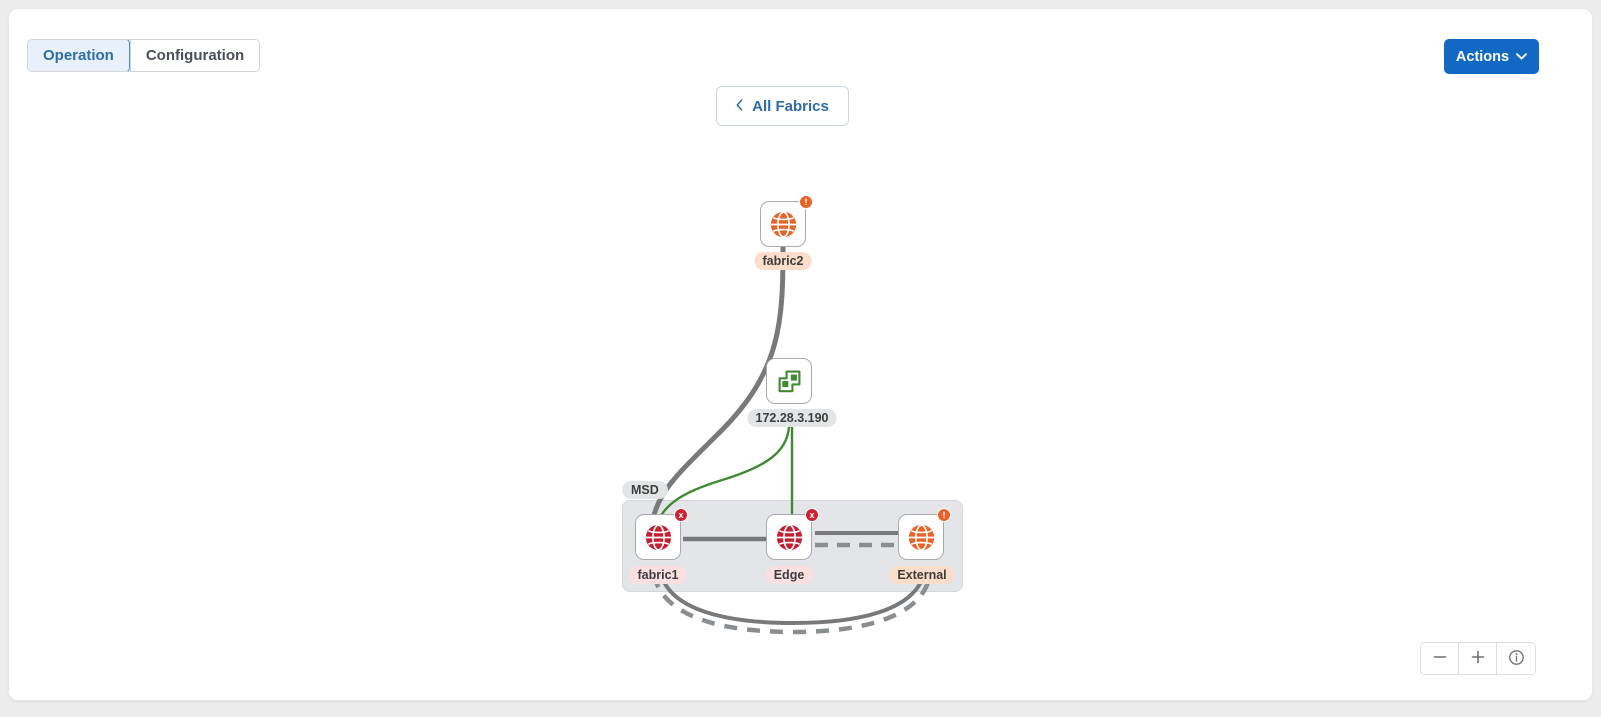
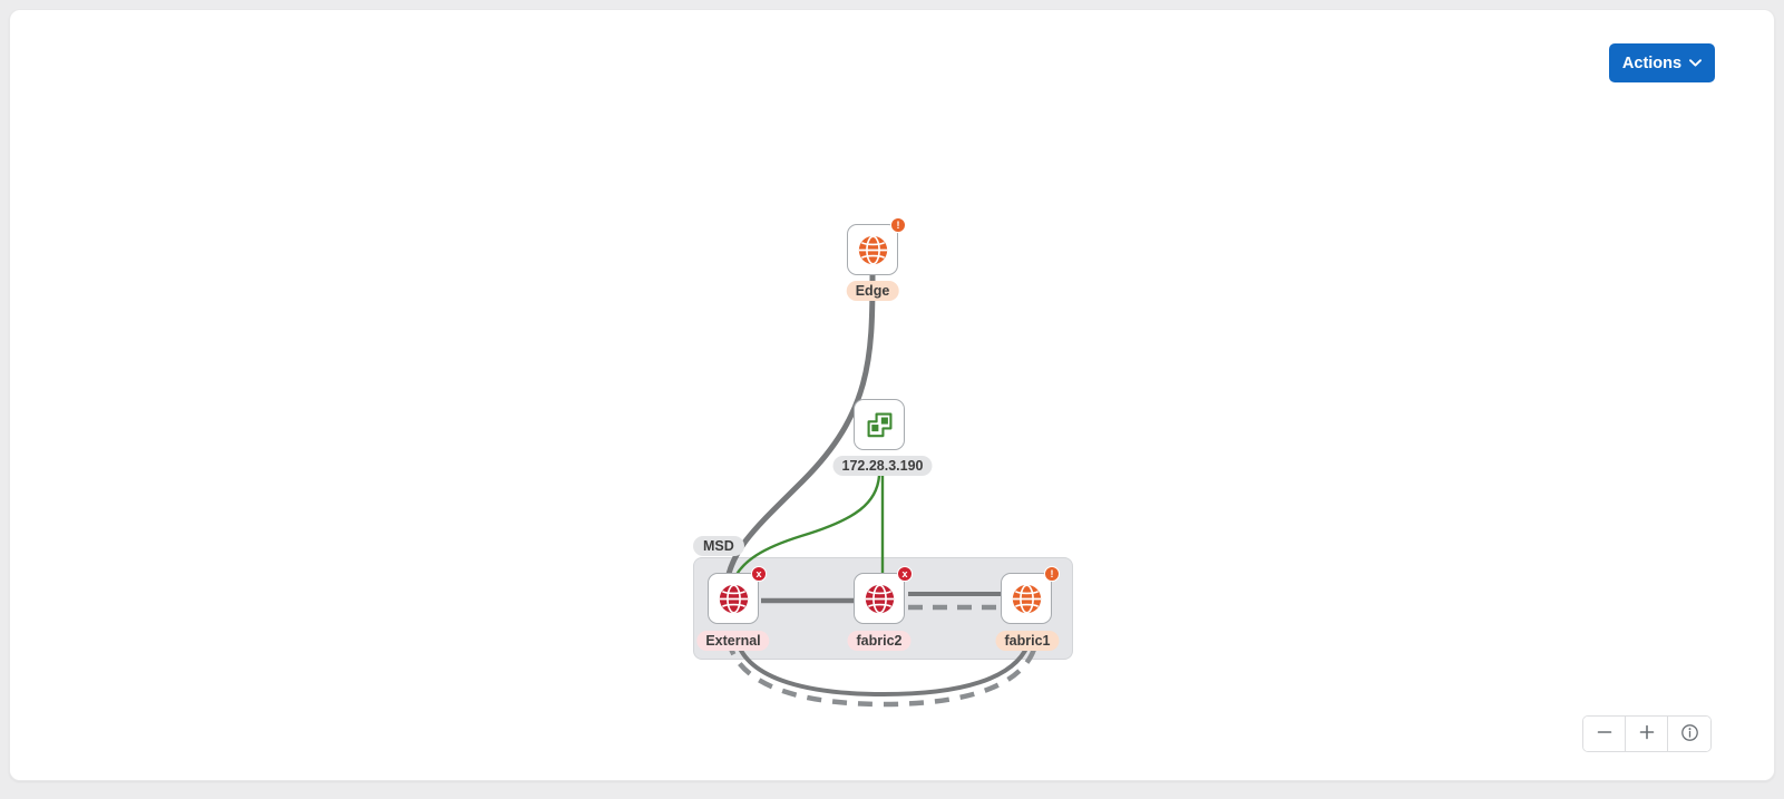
- Operation
- Configuration
  Actions
- All Fabrics
  MSD
  !
- fabric2
+ Edge
  172.28.3.190
  x
- fabric1
+ External
  x
- Edge
+ fabric2
  !
- External
+ fabric1
